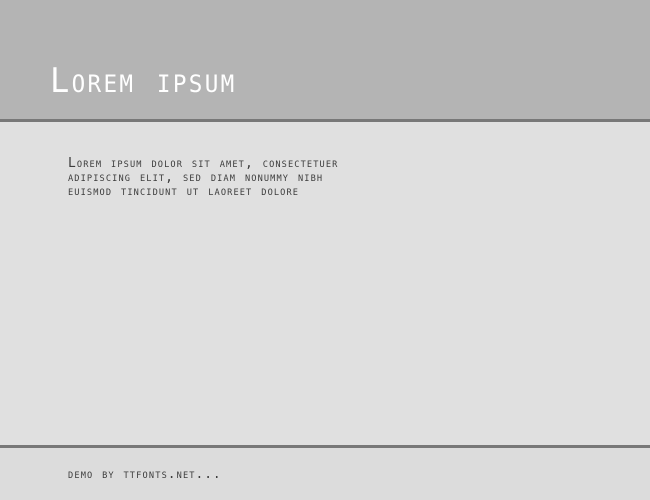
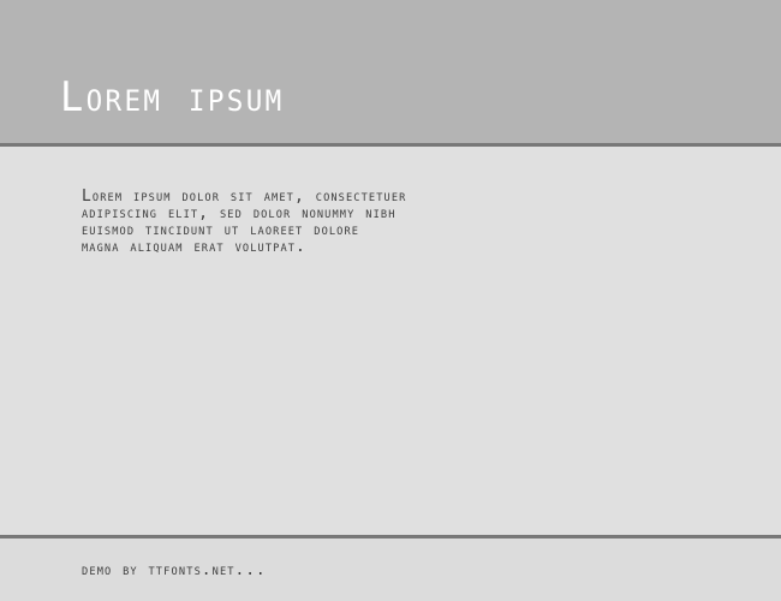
  Lorem ipsum
  Lorem ipsum dolor sit amet, consectetuer
- adipiscing elit, sed diam nonummy nibh
+ adipiscing elit, sed dolor nonummy nibh
  euismod tincidunt ut laoreet dolore
+ magna aliquam erat volutpat.
  demo by ttfonts.net...
